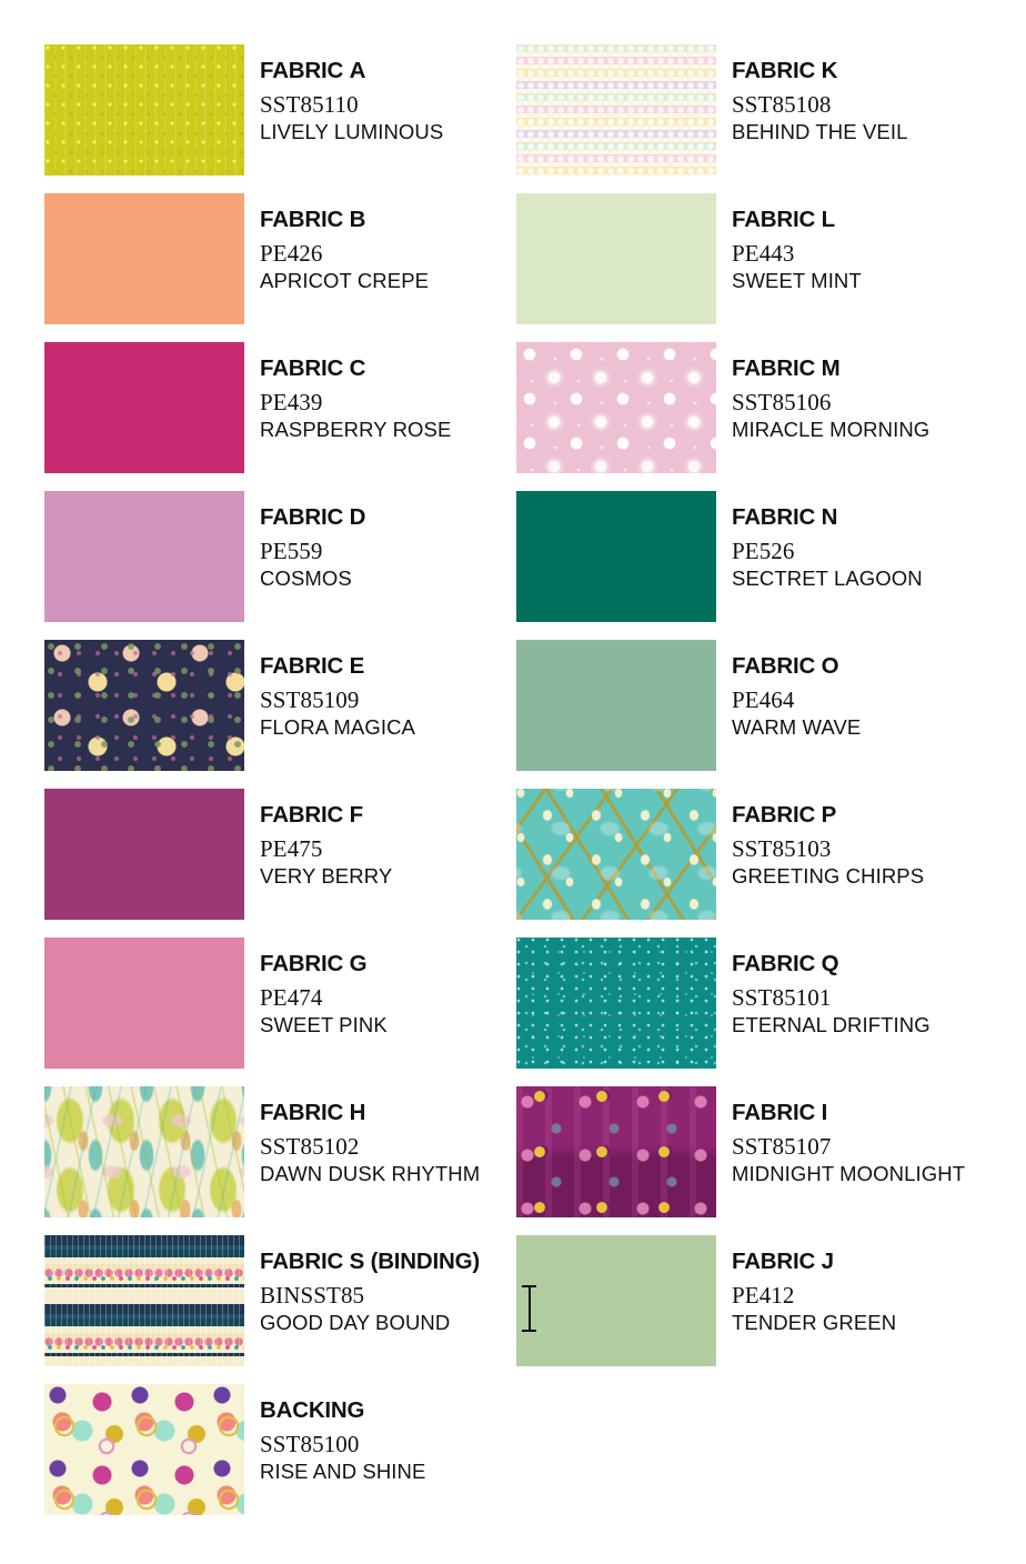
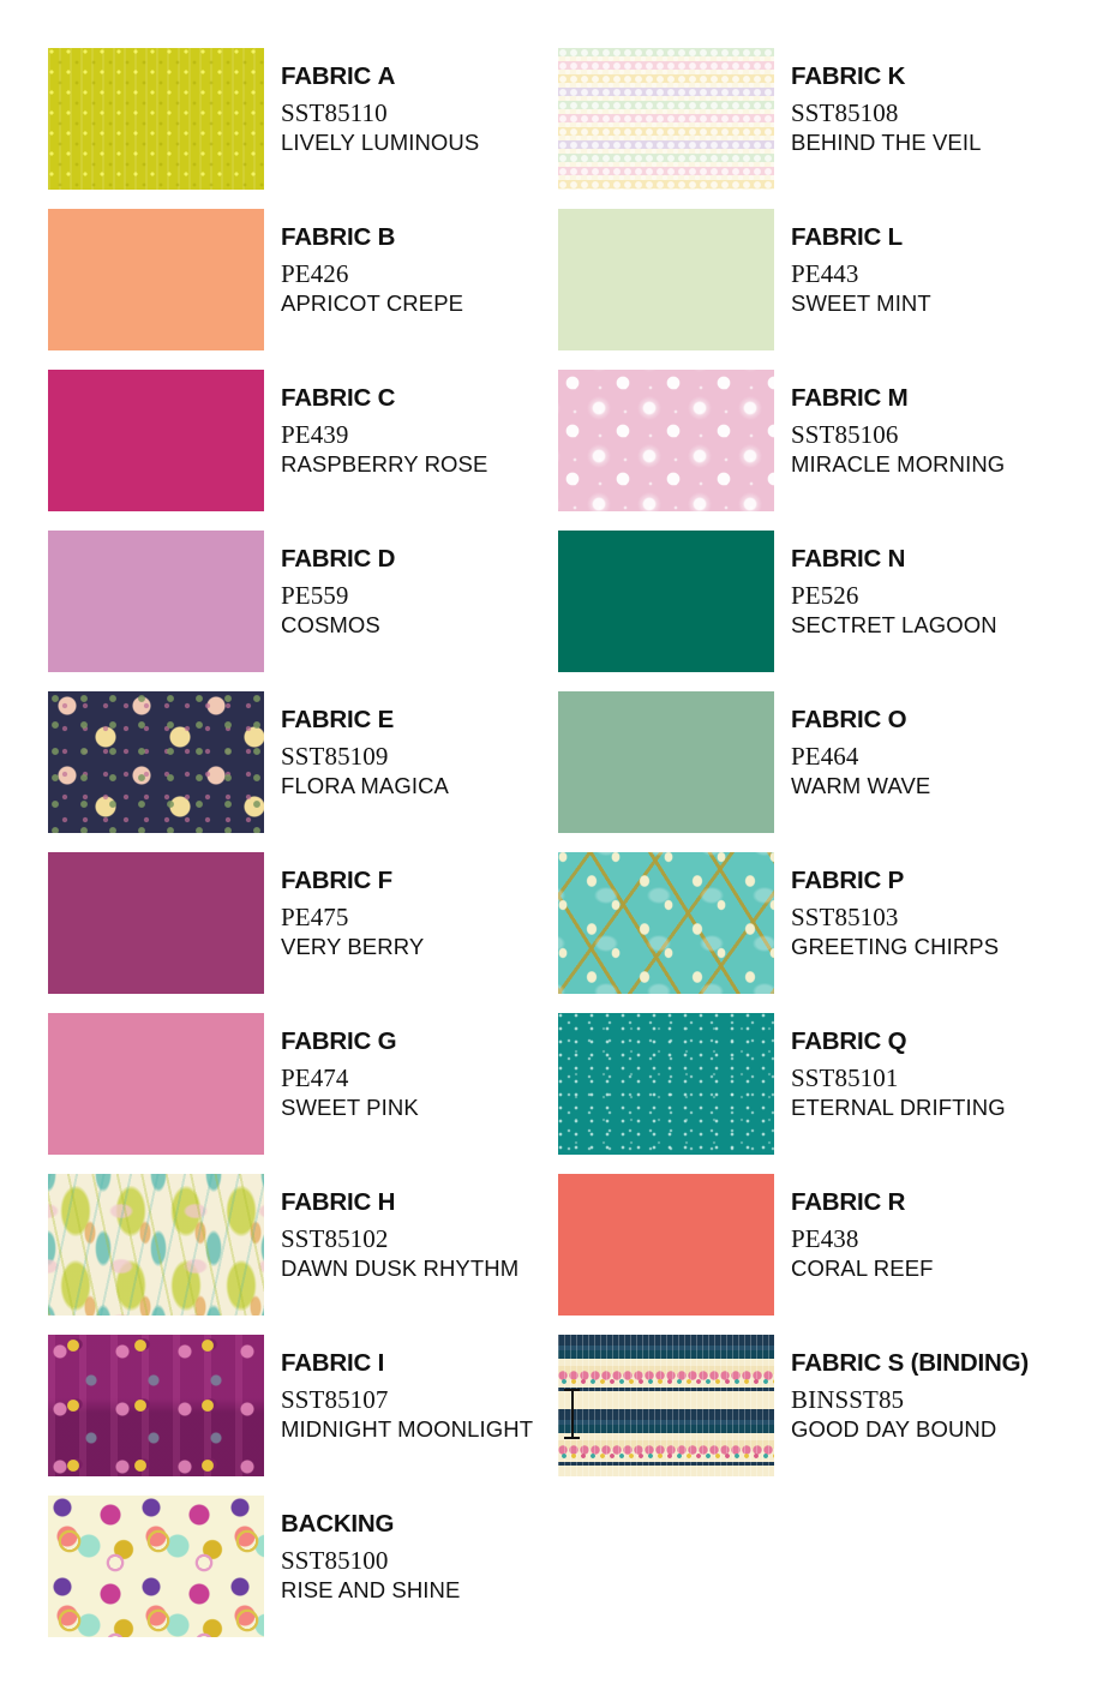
  FABRIC A
  SST85110
  LIVELY LUMINOUS
  FABRIC K
  SST85108
  BEHIND THE VEIL
  FABRIC B
  PE426
  APRICOT CREPE
  FABRIC L
  PE443
  SWEET MINT
  FABRIC C
  PE439
  RASPBERRY ROSE
  FABRIC M
  SST85106
  MIRACLE MORNING
  FABRIC D
  PE559
  COSMOS
  FABRIC N
  PE526
  SECTRET LAGOON
  FABRIC E
  SST85109
  FLORA MAGICA
  FABRIC O
  PE464
  WARM WAVE
  FABRIC F
  PE475
  VERY BERRY
  FABRIC P
  SST85103
  GREETING CHIRPS
  FABRIC G
  PE474
  SWEET PINK
  FABRIC Q
  SST85101
  ETERNAL DRIFTING
  FABRIC H
  SST85102
  DAWN DUSK RHYTHM
+ FABRIC R
+ PE438
+ CORAL REEF
  FABRIC I
  SST85107
  MIDNIGHT MOONLIGHT
  FABRIC S (BINDING)
  BINSST85
  GOOD DAY BOUND
- FABRIC J
- PE412
- TENDER GREEN
  BACKING
  SST85100
  RISE AND SHINE
